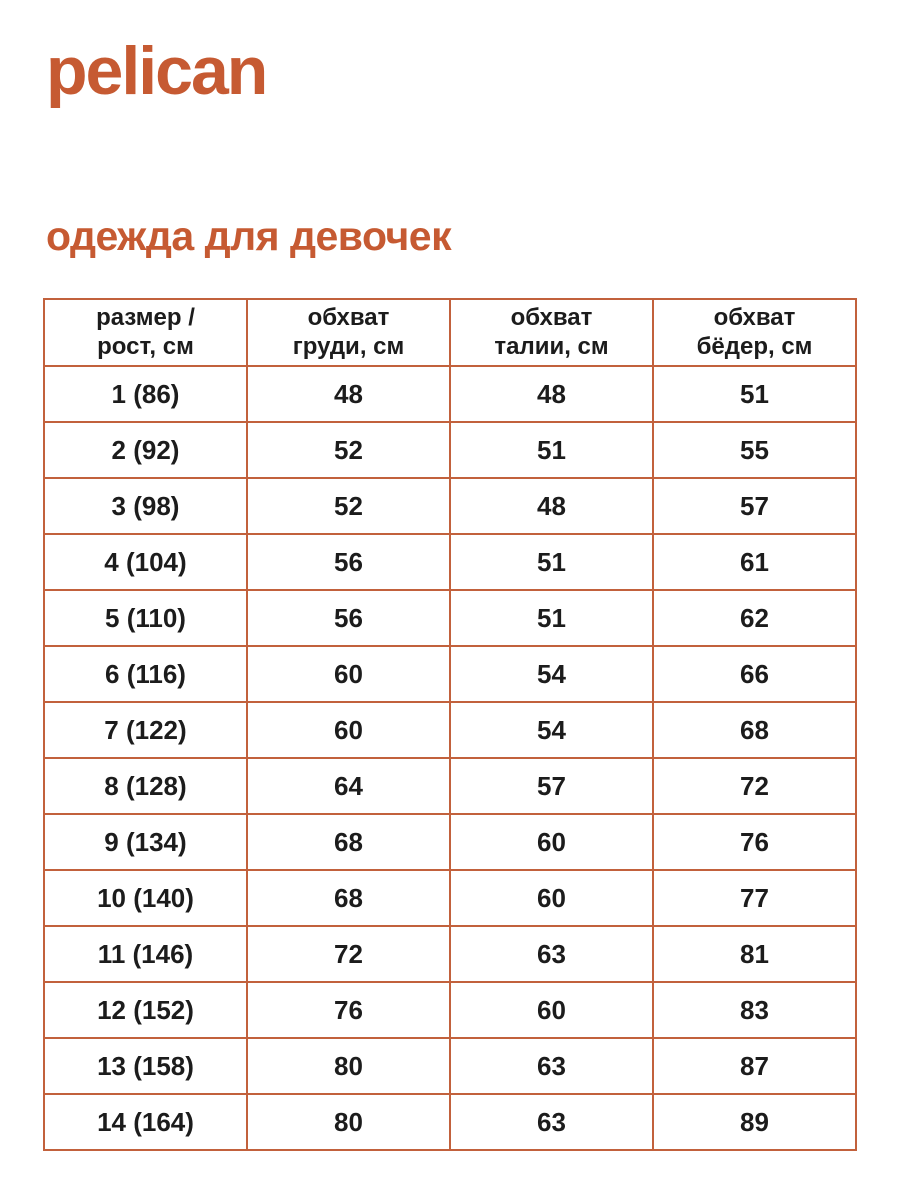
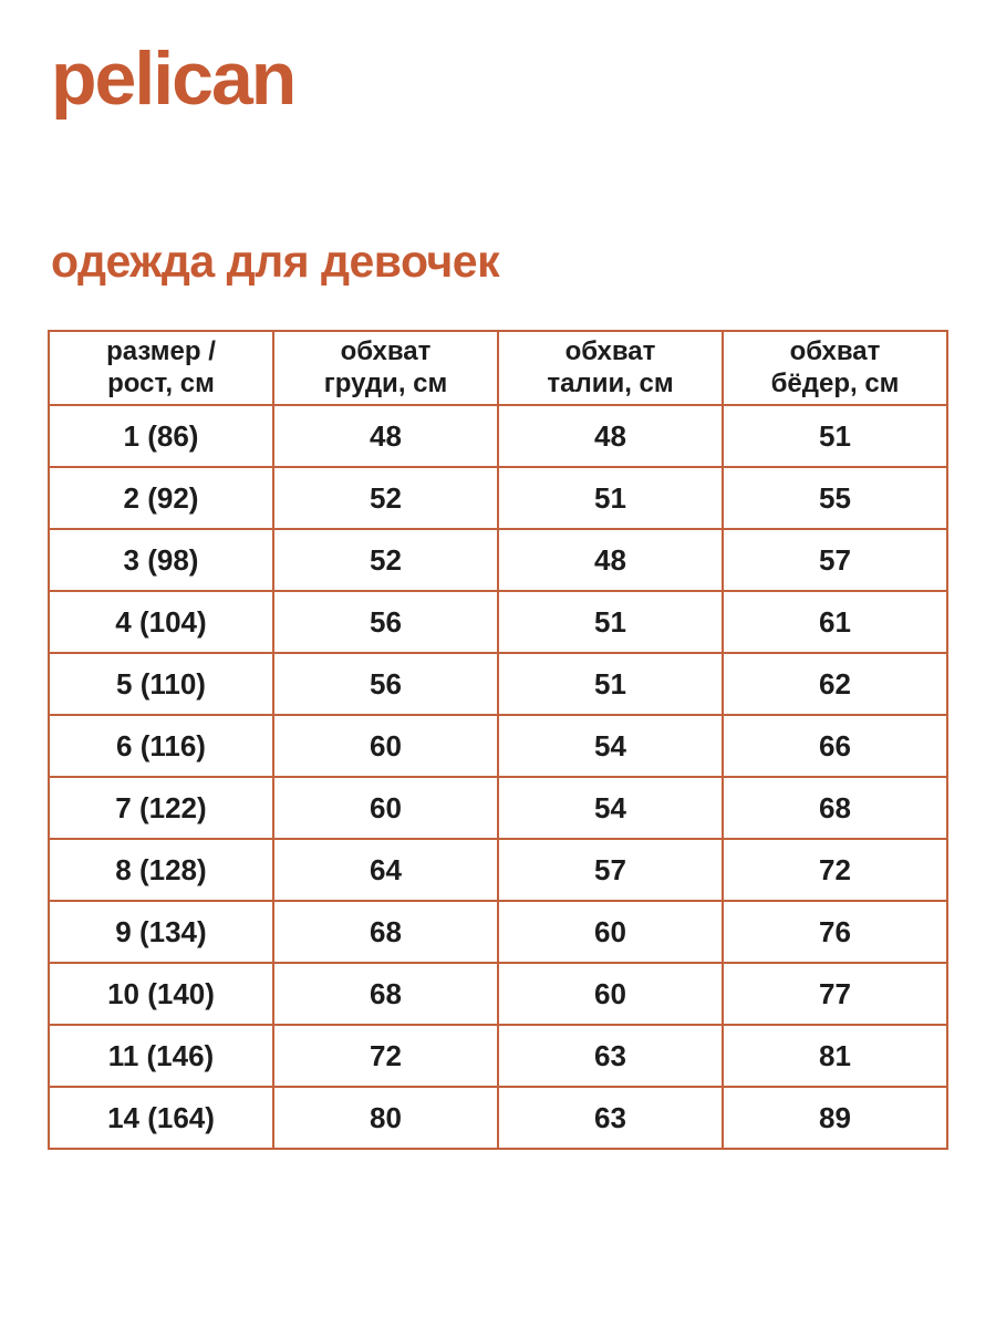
  pelican
  одежда для девочек
  размер / рост, см	обхват груди, см	обхват талии, см	обхват бёдер, см
  1 (86)	48	48	51
  2 (92)	52	51	55
  3 (98)	52	48	57
  4 (104)	56	51	61
  5 (110)	56	51	62
  6 (116)	60	54	66
  7 (122)	60	54	68
  8 (128)	64	57	72
  9 (134)	68	60	76
  10 (140)	68	60	77
  11 (146)	72	63	81
- 12 (152)	76	60	83
- 13 (158)	80	63	87
  14 (164)	80	63	89
